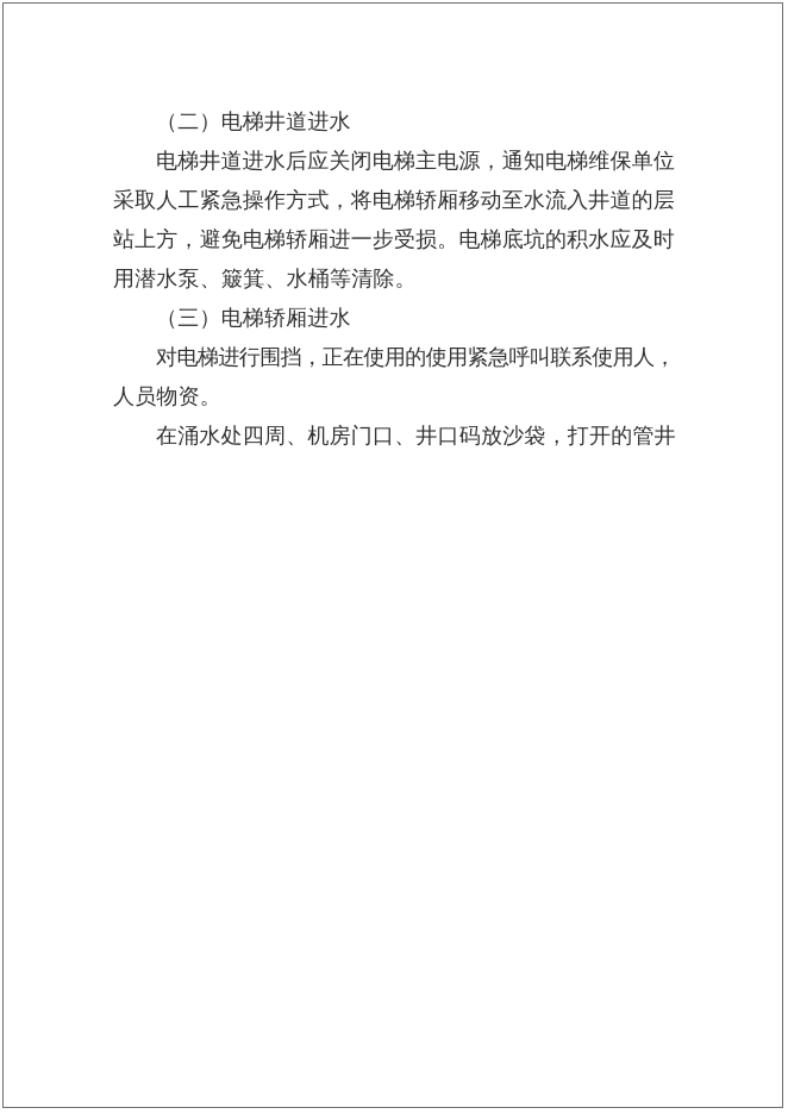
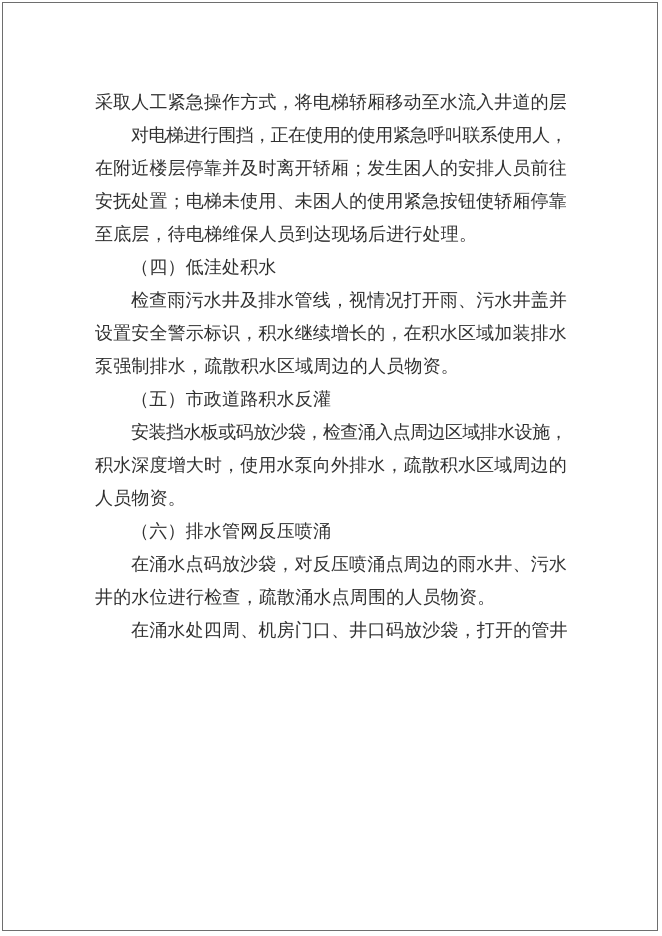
- （二）电梯井道进水
- 电梯井道进水后应关闭电梯主电源，通知电梯维保单位
  采取人工紧急操作方式，将电梯轿厢移动至水流入井道的层
- 站上方，避免电梯轿厢进一步受损。电梯底坑的积水应及时
- 用潜水泵、簸箕、水桶等清除。
- （三）电梯轿厢进水
  对电梯进行围挡，正在使用的使用紧急呼叫联系使用人，
+ 在附近楼层停靠并及时离开轿厢；发生困人的安排人员前往
+ 安抚处置；电梯未使用、未困人的使用紧急按钮使轿厢停靠
+ 至底层，待电梯维保人员到达现场后进行处理。
+ （四）低洼处积水
+ 检查雨污水井及排水管线，视情况打开雨、污水井盖并
+ 设置安全警示标识，积水继续增长的，在积水区域加装排水
+ 泵强制排水，疏散积水区域周边的人员物资。
+ （五）市政道路积水反灌
+ 安装挡水板或码放沙袋，检查涌入点周边区域排水设施，
+ 积水深度增大时，使用水泵向外排水，疏散积水区域周边的
  人员物资。
+ （六）排水管网反压喷涌
+ 在涌水点码放沙袋，对反压喷涌点周边的雨水井、污水
+ 井的水位进行检查，疏散涌水点周围的人员物资。
  在涌水处四周、机房门口、井口码放沙袋，打开的管井
